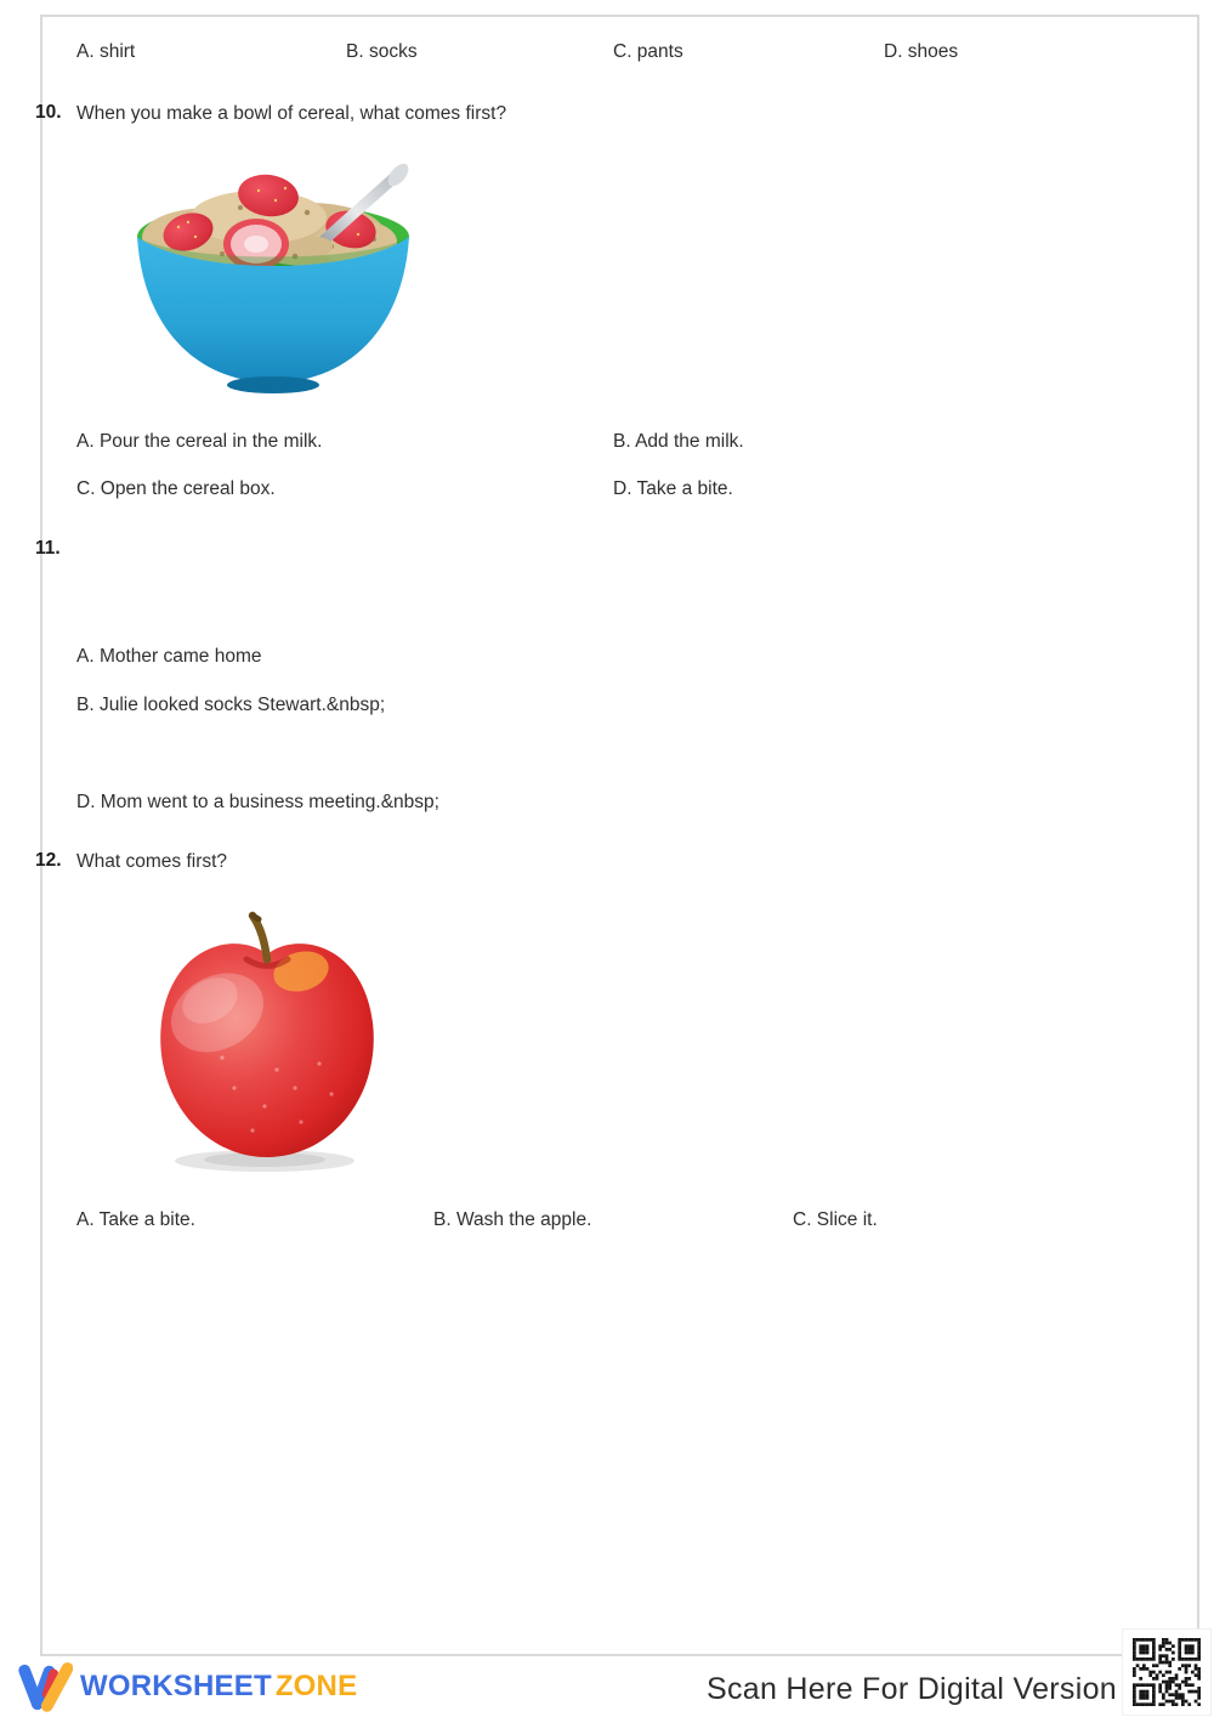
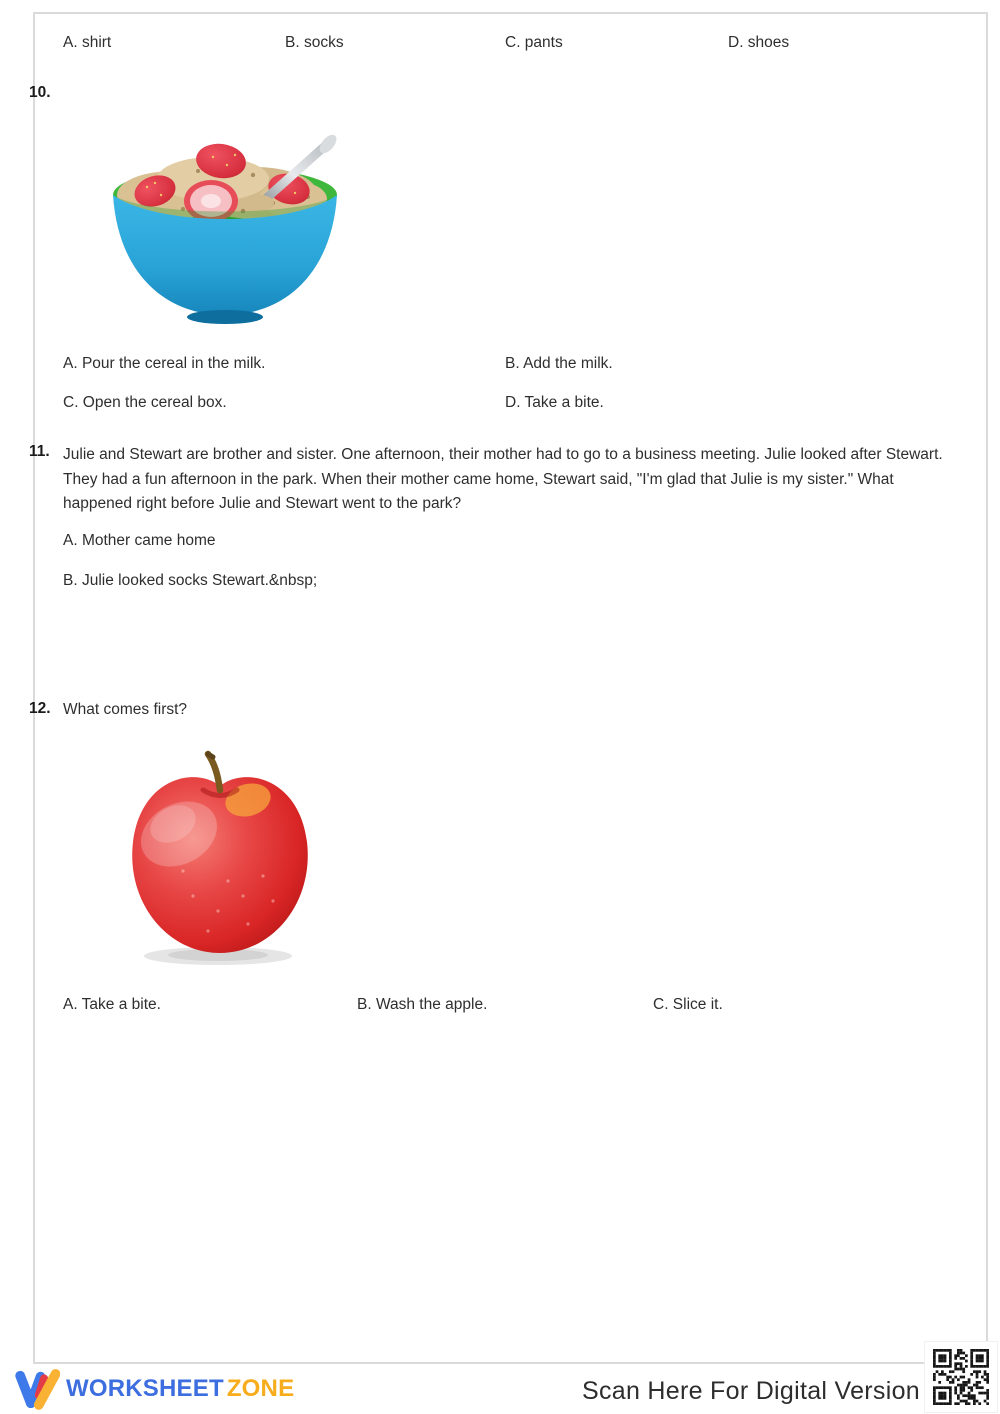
  A. shirt
  B. socks
  C. pants
  D. shoes
  10.
- When you make a bowl of cereal, what comes first?
  A. Pour the cereal in the milk.
  B. Add the milk.
  C. Open the cereal box.
  D. Take a bite.
  11.
+ Julie and Stewart are brother and sister. One afternoon, their mother had to go to a business meeting. Julie looked after Stewart. They had a fun afternoon in the park. When their mother came home, Stewart said, "I'm glad that Julie is my sister." What happened right before Julie and Stewart went to the park?
  A. Mother came home
  B. Julie looked socks Stewart.&nbsp;
- D. Mom went to a business meeting.&nbsp;
  12.
  What comes first?
  A. Take a bite.
  B. Wash the apple.
  C. Slice it.
  WORKSHEET
  ZONE
  Scan Here For Digital Version
